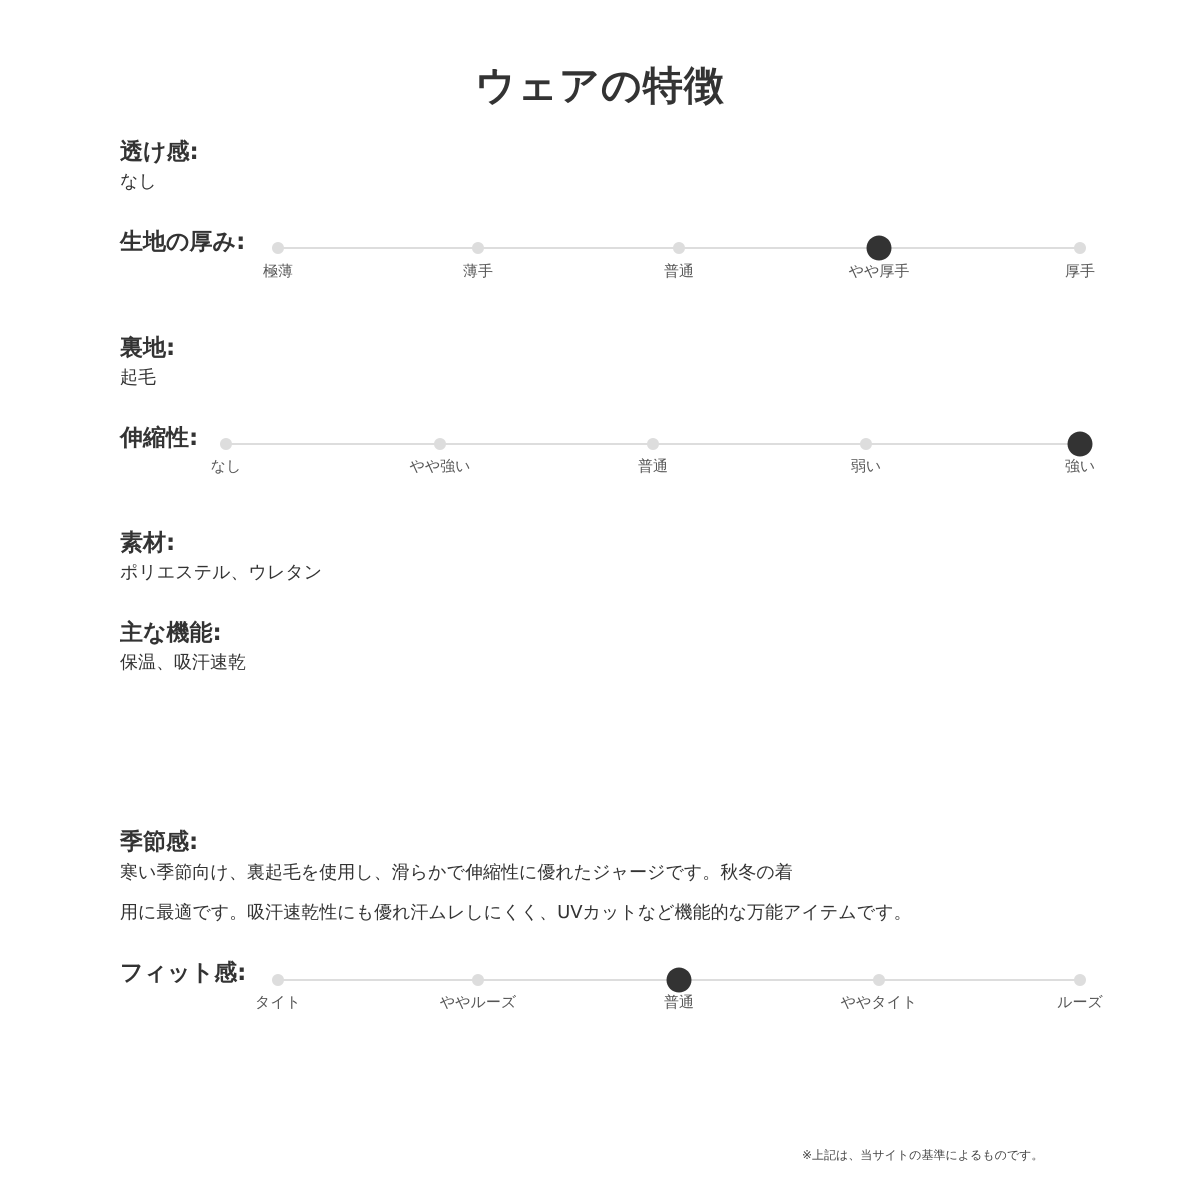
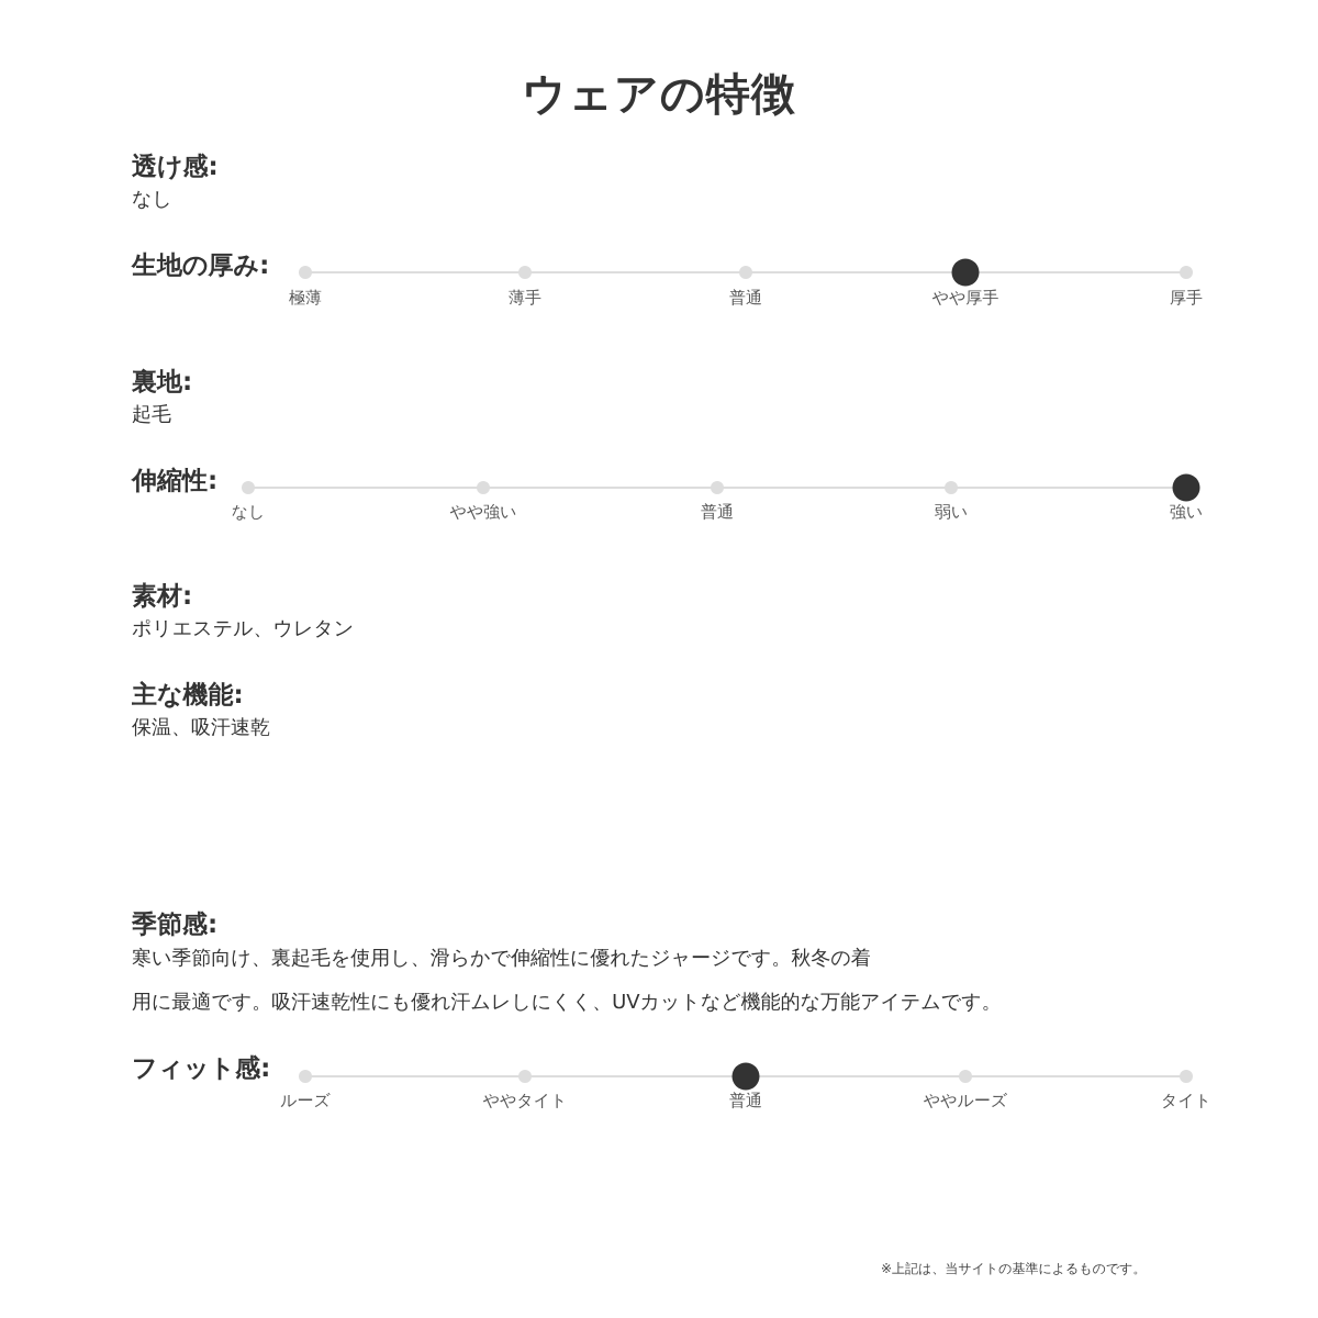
  ウェアの特徴
  透け感:
  なし
  生地の厚み:
  極薄
  薄手
  普通
  やや厚手
  厚手
  裏地:
  起毛
  伸縮性:
  なし
  やや強い
  普通
  弱い
  強い
  素材:
  ポリエステル、ウレタン
  主な機能:
  保温、吸汗速乾
  季節感:
  寒い季節向け、裏起毛を使用し、滑らかで伸縮性に優れたジャージです。秋冬の着
  用に最適です。吸汗速乾性にも優れ汗ムレしにくく、UVカットなど機能的な万能アイテムです。
  フィット感:
- タイト
+ ルーズ
- ややルーズ
+ ややタイト
  普通
- ややタイト
+ ややルーズ
- ルーズ
+ タイト
  ※上記は、当サイトの基準によるものです。
